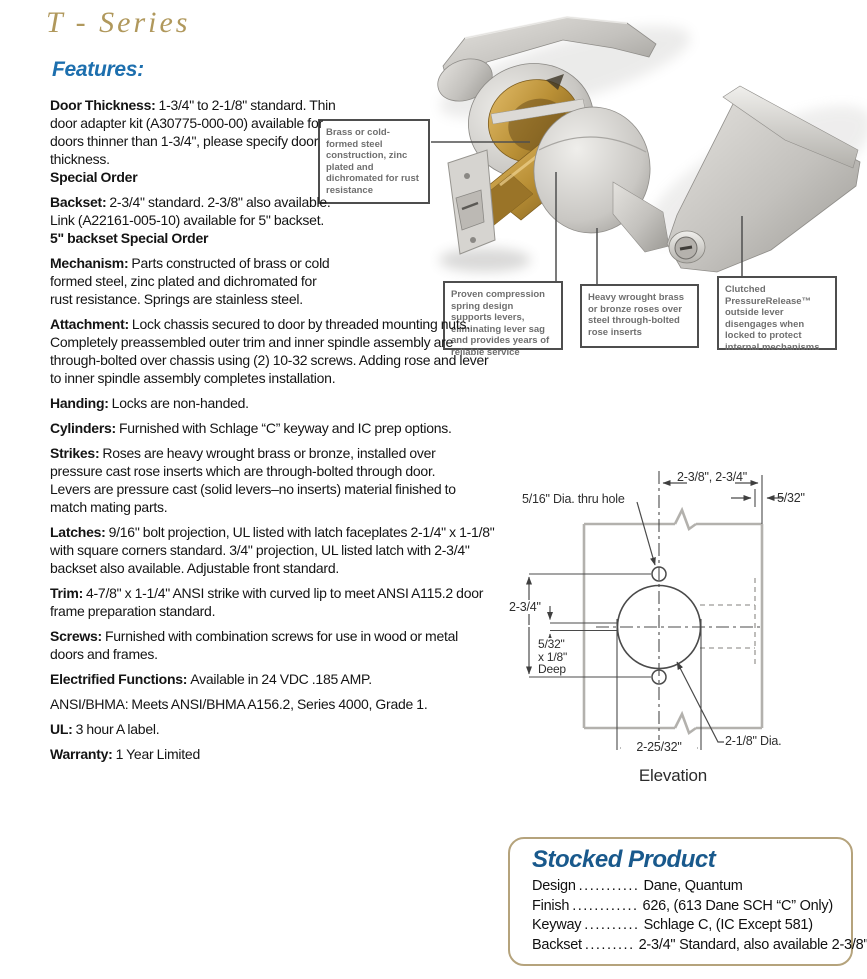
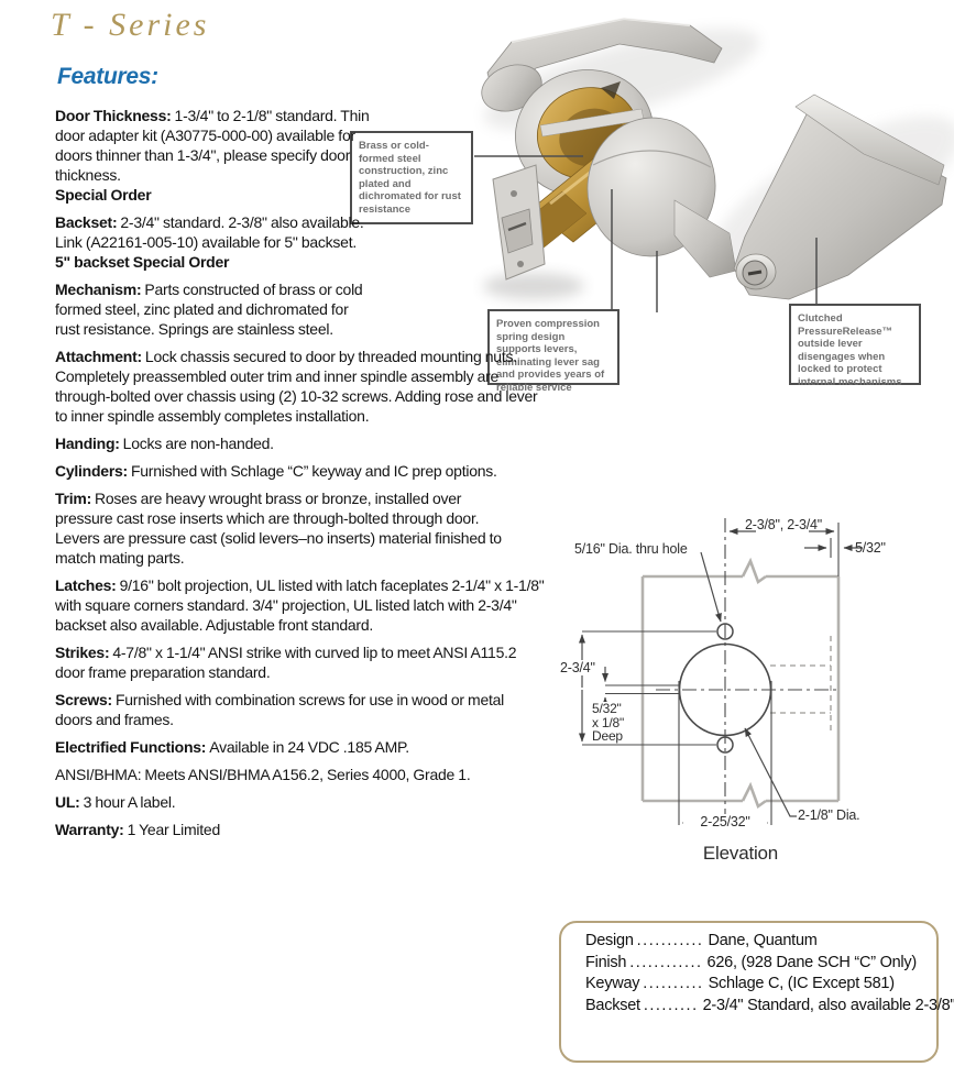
  T - Series
  Features:
  Brass or cold-formed steel construction, zinc plated and dichromated for rust resistance
  Proven compression spring design supports levers, eliminating lever sag and provides years of reliable service
- Heavy wrought brass or bronze roses over steel through-bolted rose inserts
  Clutched PressureRelease™ outside lever disengages when locked to protect internal mechanisms
  Door Thickness: 1-3/4" to 2-1/8" standard. Thin door adapter kit (A30775-000-00) available for doors thinner than 1-3/4", please specify door thickness.
  Special Order
  Backset: 2-3/4" standard. 2-3/8" also available. Link (A22161-005-10) available for 5" backset.
  5" backset Special Order
  Mechanism: Parts constructed of brass or cold formed steel, zinc plated and dichromated for rust resistance. Springs are stainless steel.
  Attachment: Lock chassis secured to door by threaded mounting nuts. Completely preassembled outer trim and inner spindle assembly are through-bolted over chassis using (2) 10-32 screws. Adding rose and lever to inner spindle assembly completes installation.
  Handing: Locks are non-handed.
  Cylinders: Furnished with Schlage “C” keyway and IC prep options.
- Strikes: Roses are heavy wrought brass or bronze, installed over pressure cast rose inserts which are through-bolted through door. Levers are pressure cast (solid levers–no inserts) material finished to match mating parts.
+ Trim: Roses are heavy wrought brass or bronze, installed over pressure cast rose inserts which are through-bolted through door. Levers are pressure cast (solid levers–no inserts) material finished to match mating parts.
  Latches: 9/16" bolt projection, UL listed with latch faceplates 2-1/4" x 1-1/8" with square corners standard. 3/4" projection, UL listed latch with 2-3/4" backset also available. Adjustable front standard.
- Trim: 4-7/8" x 1-1/4" ANSI strike with curved lip to meet ANSI A115.2 door frame preparation standard.
+ Strikes: 4-7/8" x 1-1/4" ANSI strike with curved lip to meet ANSI A115.2 door frame preparation standard.
  Screws: Furnished with combination screws for use in wood or metal doors and frames.
  Electrified Functions: Available in 24 VDC .185 AMP.
  ANSI/BHMA: Meets ANSI/BHMA A156.2, Series 4000, Grade 1.
  UL: 3 hour A label.
  Warranty: 1 Year Limited
  2-3/8", 2-3/4"
  5/32"
  5/16" Dia. thru hole
  2-3/4"
  5/32"
  x 1/8"
  Deep
  2-25/32"
  2-1/8" Dia.
  Elevation
- Stocked Product
  Design ........... Dane, Quantum
- Finish ............ 626, (613 Dane SCH “C” Only)
+ Finish ............ 626, (928 Dane SCH “C” Only)
  Keyway .......... Schlage C, (IC Except 581)
  Backset ......... 2-3/4" Standard, also available 2-3/8"
